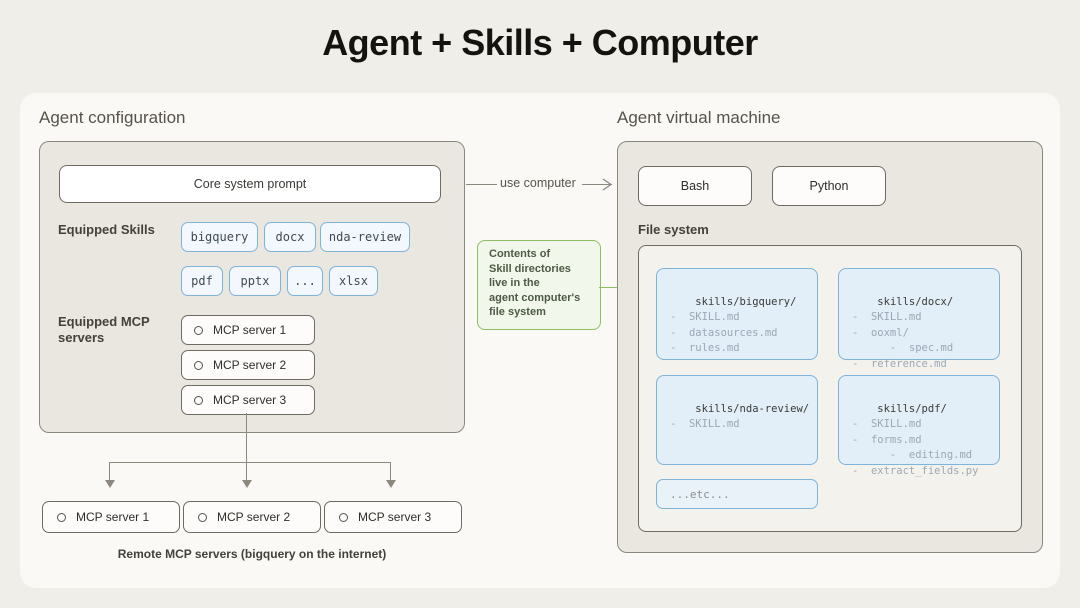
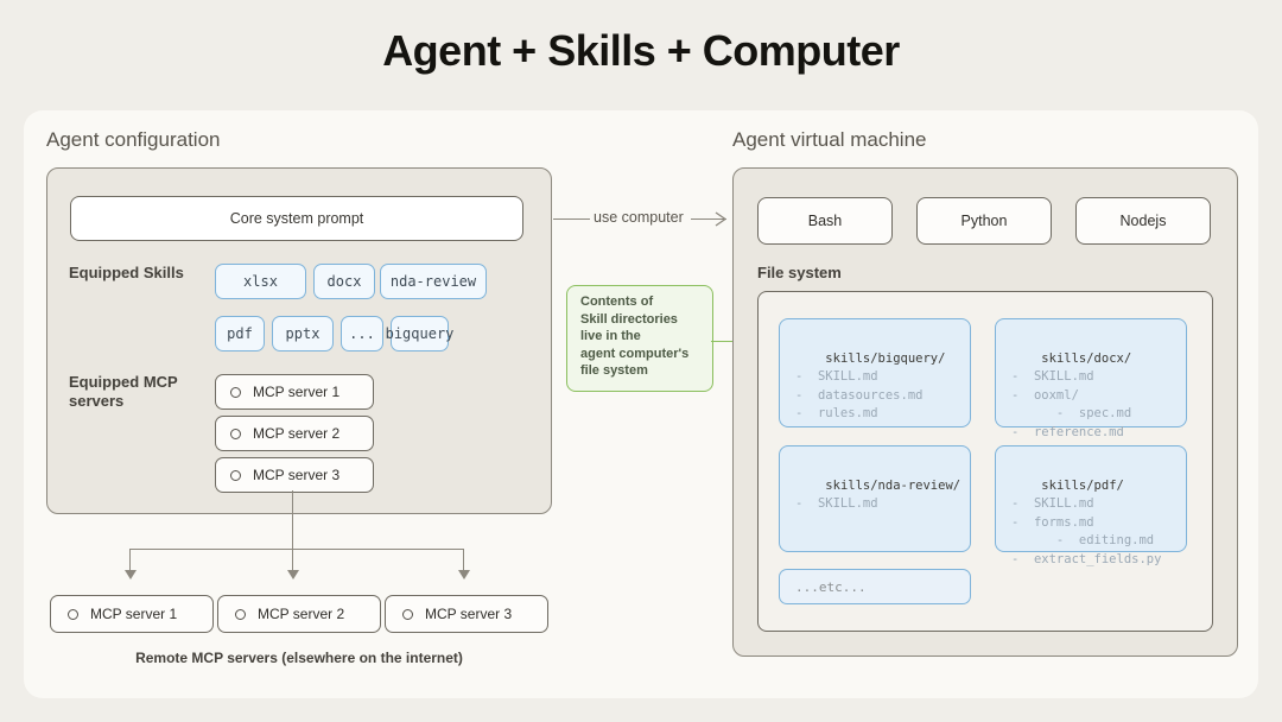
  Agent + Skills + Computer
  Agent configuration
  Core system prompt
  Equipped Skills
- bigquery
+ xlsx
  docx
  nda-review
  pdf
  pptx
  ...
- xlsx
+ bigquery
  Equipped MCP servers
  MCP server 1
  MCP server 2
  MCP server 3
  MCP server 1
  MCP server 2
  MCP server 3
- Remote MCP servers (bigquery on the internet)
+ Remote MCP servers (elsewhere on the internet)
  use computer
  Contents of
  Skill directories
  live in the
  agent computer's
  file system
  Agent virtual machine
  Bash
  Python
+ Nodejs
  File system
  skills/bigquery/ - SKILL.md - datasources.md - rules.md
  skills/docx/ - SKILL.md - ooxml/ - spec.md - reference.md
  skills/nda-review/ - SKILL.md
  skills/pdf/ - SKILL.md - forms.md - editing.md - extract_fields.py
  ...etc...
